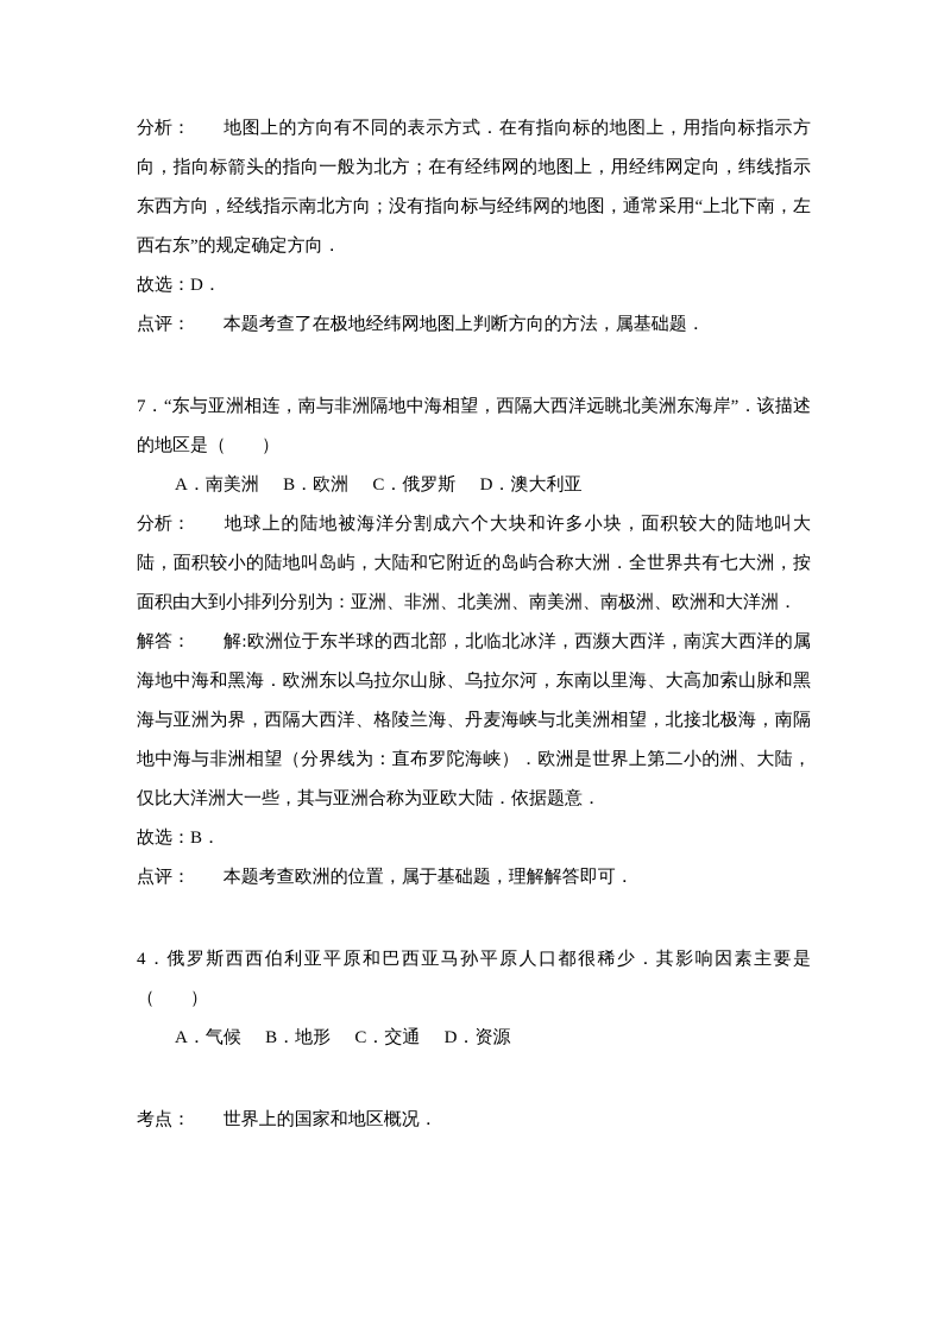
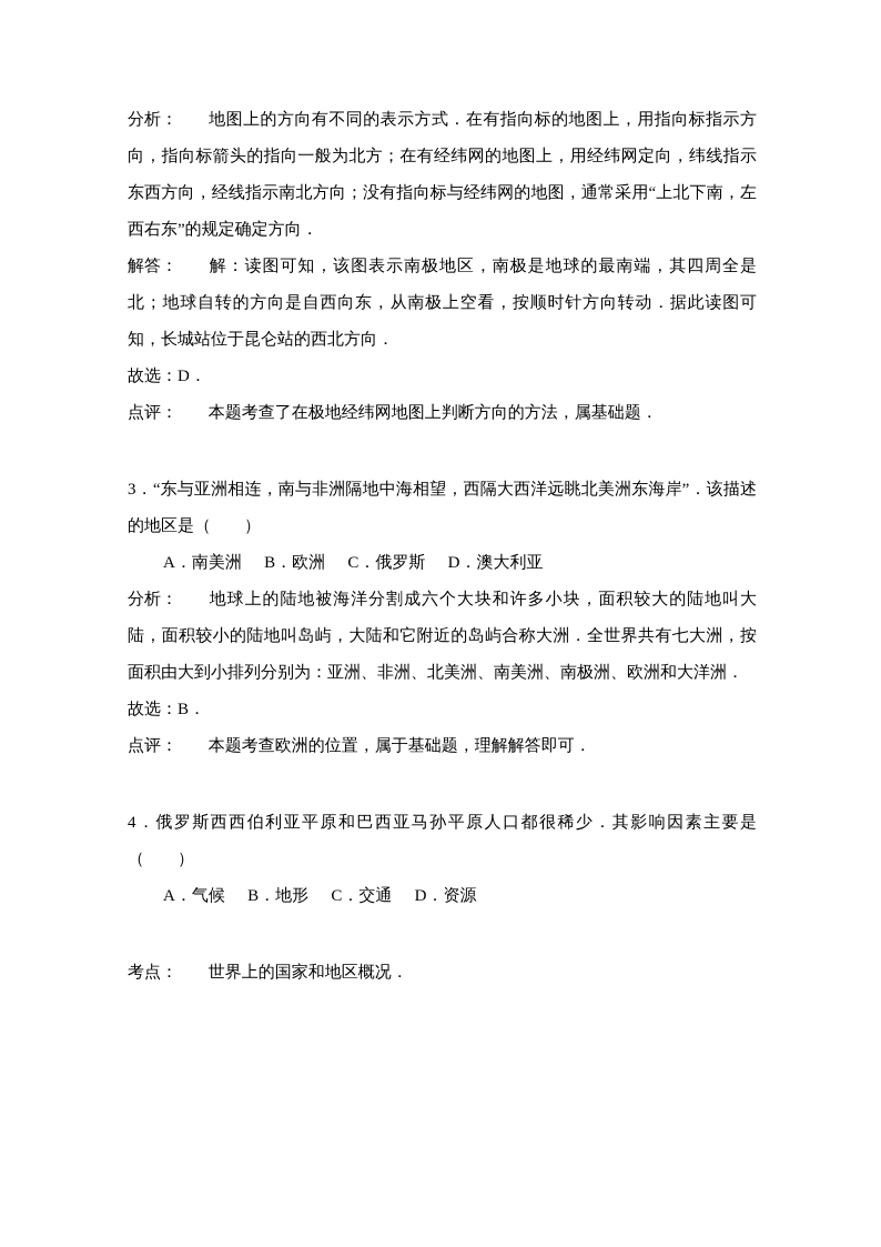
  分析： 地图上的方向有不同的表示方式．在有指向标的地图上，用指向标指示方向，指向标箭头的指向一般为北方；在有经纬网的地图上，用经纬网定向，纬线指示东西方向，经线指示南北方向；没有指向标与经纬网的地图，通常采用“上北下南，左西右东”的规定确定方向．
+ 解答： 解：读图可知，该图表示南极地区，南极是地球的最南端，其四周全是北；地球自转的方向是自西向东，从南极上空看，按顺时针方向转动．据此读图可知，长城站位于昆仑站的西北方向．
  故选：D．
  点评： 本题考查了在极地经纬网地图上判断方向的方法，属基础题．
- 7．“东与亚洲相连，南与非洲隔地中海相望，西隔大西洋远眺北美洲东海岸”．该描述的地区是（ ）
+ 3．“东与亚洲相连，南与非洲隔地中海相望，西隔大西洋远眺北美洲东海岸”．该描述的地区是（ ）
  A．南美洲 B．欧洲 C．俄罗斯 D．澳大利亚
  分析： 地球上的陆地被海洋分割成六个大块和许多小块，面积较大的陆地叫大陆，面积较小的陆地叫岛屿，大陆和它附近的岛屿合称大洲．全世界共有七大洲，按面积由大到小排列分别为：亚洲、非洲、北美洲、南美洲、南极洲、欧洲和大洋洲．
- 解答： 解:欧洲位于东半球的西北部，北临北冰洋，西濒大西洋，南滨大西洋的属海地中海和黑海．欧洲东以乌拉尔山脉、乌拉尔河，东南以里海、大高加索山脉和黑海与亚洲为界，西隔大西洋、格陵兰海、丹麦海峡与北美洲相望，北接北极海，南隔地中海与非洲相望（分界线为：直布罗陀海峡）．欧洲是世界上第二小的洲、大陆，仅比大洋洲大一些，其与亚洲合称为亚欧大陆．依据题意．
  故选：B．
  点评： 本题考查欧洲的位置，属于基础题，理解解答即可．
  4．俄罗斯西西伯利亚平原和巴西亚马孙平原人口都很稀少．其影响因素主要是（ ）
  A．气候 B．地形 C．交通 D．资源
  考点： 世界上的国家和地区概况．
